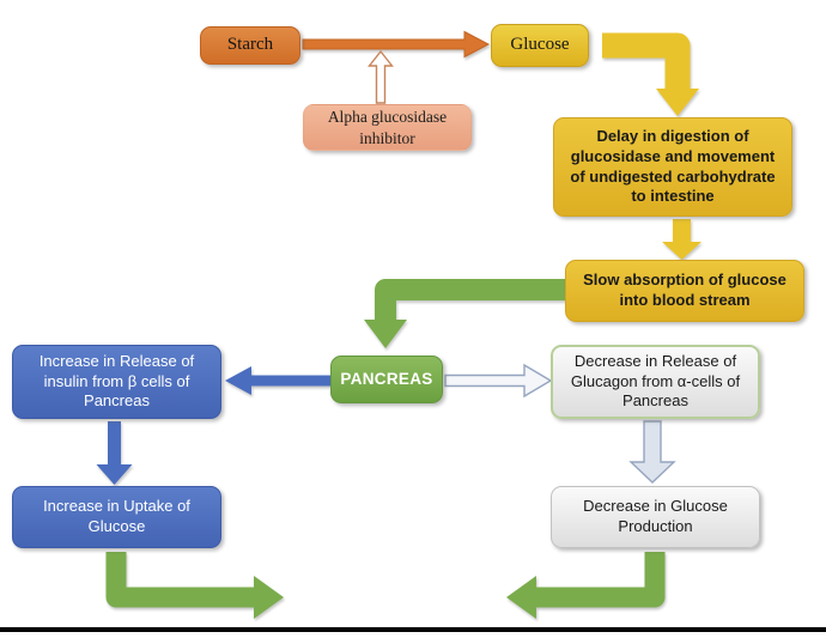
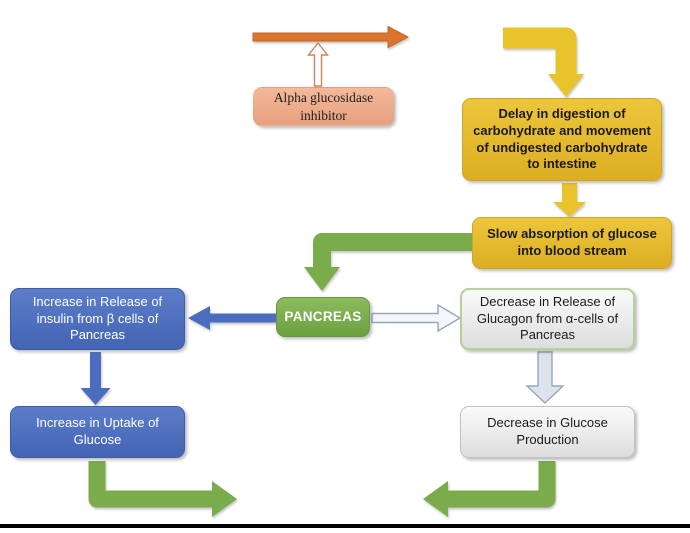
- Starch
- Glucose
  Alpha glucosidase inhibitor
- Delay in digestion of glucosidase and movement of undigested carbohydrate to intestine
+ Delay in digestion of carbohydrate and movement of undigested carbohydrate to intestine
  Slow absorption of glucose into blood stream
  PANCREAS
  Increase in Release of insulin from β cells of Pancreas
  Decrease in Release of Glucagon from α-cells of Pancreas
  Increase in Uptake of Glucose
  Decrease in Glucose Production
